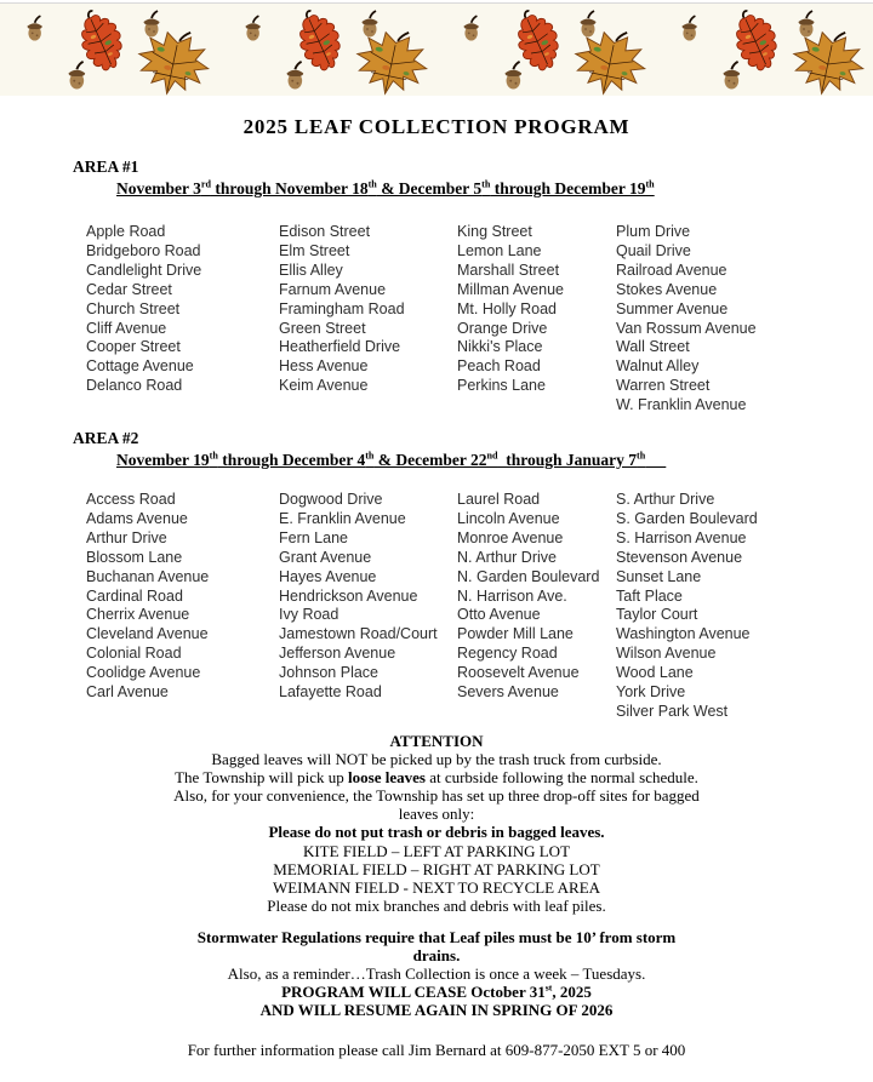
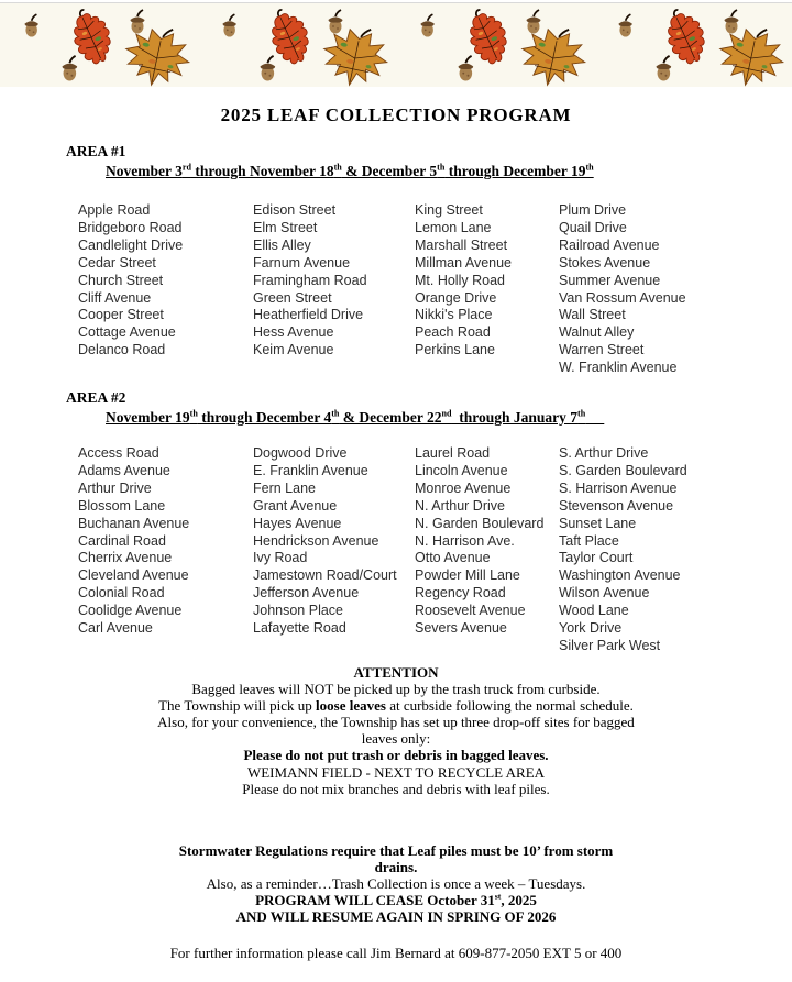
  2025 LEAF COLLECTION PROGRAM
  AREA #1
  November 3rd through November 18th & December 5th through December 19th
  Apple Road
  Bridgeboro Road
  Candlelight Drive
  Cedar Street
  Church Street
  Cliff Avenue
  Cooper Street
  Cottage Avenue
  Delanco Road
  Edison Street
  Elm Street
  Ellis Alley
  Farnum Avenue
  Framingham Road
  Green Street
  Heatherfield Drive
  Hess Avenue
  Keim Avenue
  King Street
  Lemon Lane
  Marshall Street
  Millman Avenue
  Mt. Holly Road
  Orange Drive
  Nikki's Place
  Peach Road
  Perkins Lane
  Plum Drive
  Quail Drive
  Railroad Avenue
  Stokes Avenue
  Summer Avenue
  Van Rossum Avenue
  Wall Street
  Walnut Alley
  Warren Street
  W. Franklin Avenue
  AREA #2
  November 19th through December 4th & December 22nd through January 7th __
  Access Road
  Adams Avenue
  Arthur Drive
  Blossom Lane
  Buchanan Avenue
  Cardinal Road
  Cherrix Avenue
  Cleveland Avenue
  Colonial Road
  Coolidge Avenue
  Carl Avenue
  Dogwood Drive
  E. Franklin Avenue
  Fern Lane
  Grant Avenue
  Hayes Avenue
  Hendrickson Avenue
  Ivy Road
  Jamestown Road/Court
  Jefferson Avenue
  Johnson Place
  Lafayette Road
  Laurel Road
  Lincoln Avenue
  Monroe Avenue
  N. Arthur Drive
  N. Garden Boulevard
  N. Harrison Ave.
  Otto Avenue
  Powder Mill Lane
  Regency Road
  Roosevelt Avenue
  Severs Avenue
  S. Arthur Drive
  S. Garden Boulevard
  S. Harrison Avenue
  Stevenson Avenue
  Sunset Lane
  Taft Place
  Taylor Court
  Washington Avenue
  Wilson Avenue
  Wood Lane
  York Drive
  Silver Park West
  ATTENTION
  Bagged leaves will NOT be picked up by the trash truck from curbside.
  The Township will pick up loose leaves at curbside following the normal schedule.
  Also, for your convenience, the Township has set up three drop-off sites for bagged
  leaves only:
  Please do not put trash or debris in bagged leaves.
- KITE FIELD – LEFT AT PARKING LOT
- MEMORIAL FIELD – RIGHT AT PARKING LOT
  WEIMANN FIELD - NEXT TO RECYCLE AREA
  Please do not mix branches and debris with leaf piles.
  Stormwater Regulations require that Leaf piles must be 10’ from storm
  drains.
  Also, as a reminder…Trash Collection is once a week – Tuesdays.
  PROGRAM WILL CEASE October 31st, 2025
  AND WILL RESUME AGAIN IN SPRING OF 2026
  For further information please call Jim Bernard at 609-877-2050 EXT 5 or 400
